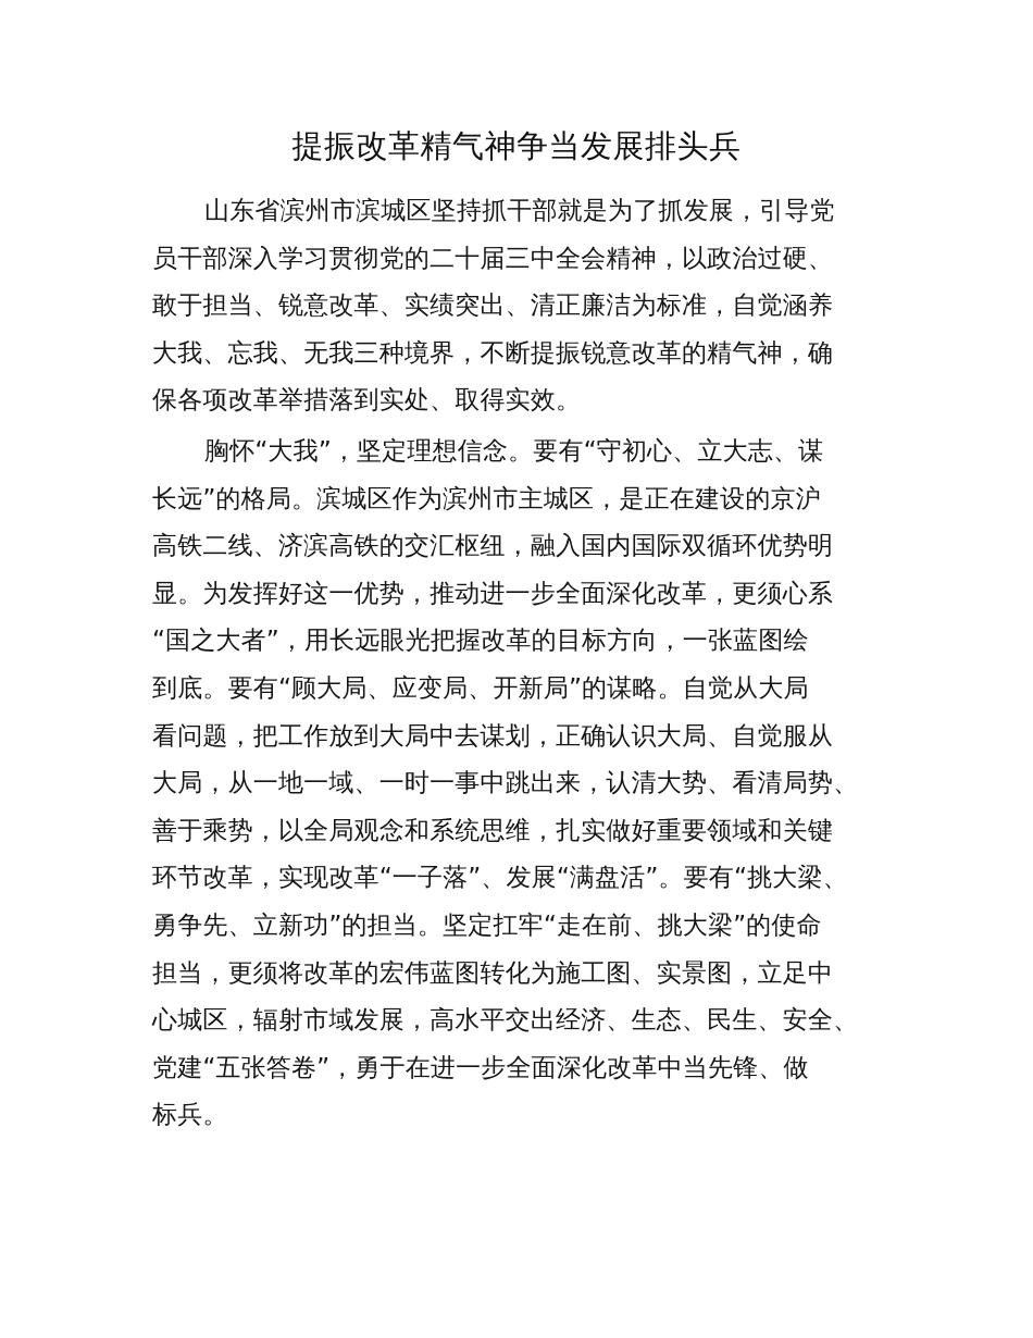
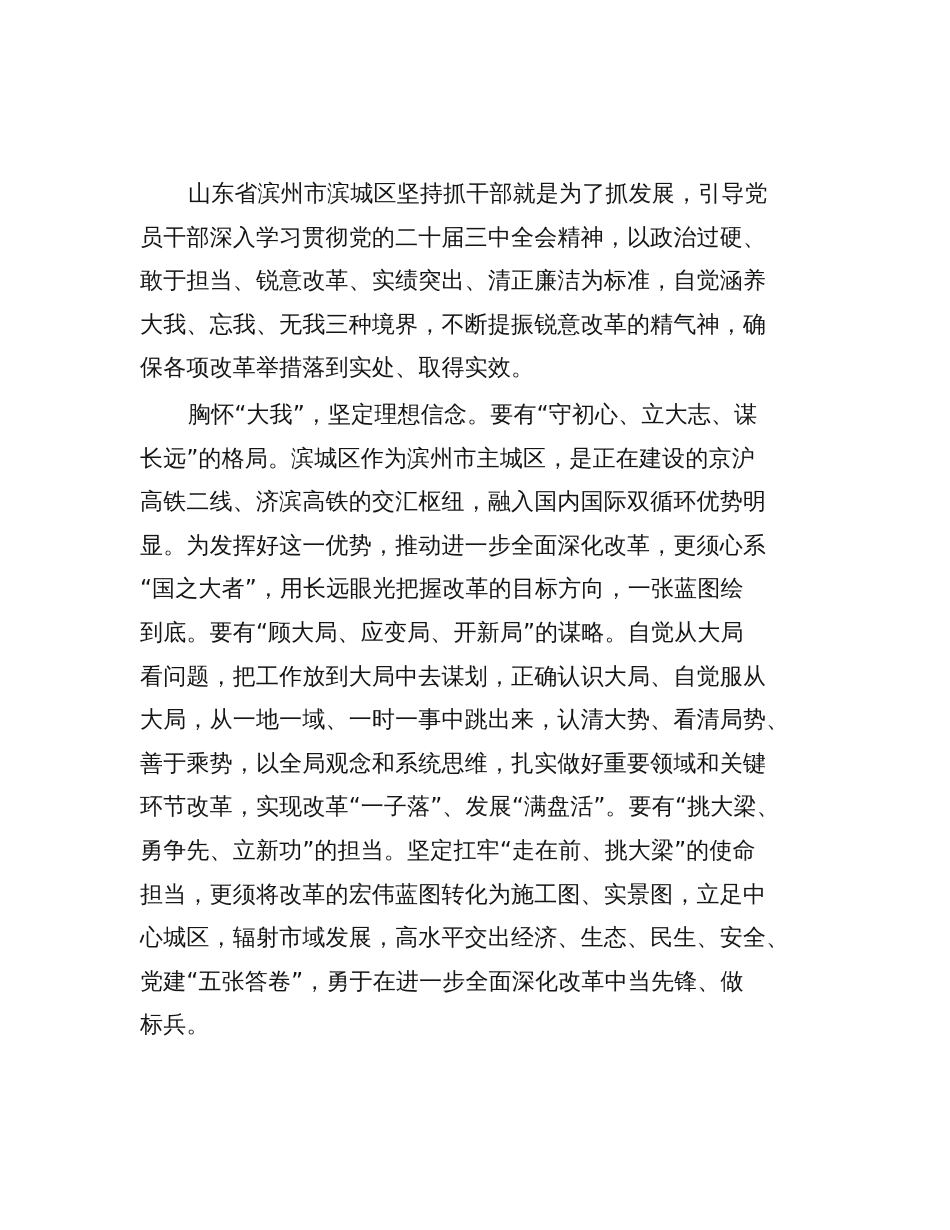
- 提振改革精气神争当发展排头兵
  山东省滨州市滨城区坚持抓干部就是为了抓发展，引导党
  员干部深入学习贯彻党的二十届三中全会精神，以政治过硬、
  敢于担当、锐意改革、实绩突出、清正廉洁为标准，自觉涵养
  大我、忘我、无我三种境界，不断提振锐意改革的精气神，确
  保各项改革举措落到实处、取得实效。
  胸怀“大我”，坚定理想信念。要有“守初心、立大志、谋
  长远”的格局。滨城区作为滨州市主城区，是正在建设的京沪
  高铁二线、济滨高铁的交汇枢纽，融入国内国际双循环优势明
  显。为发挥好这一优势，推动进一步全面深化改革，更须心系
  “国之大者”，用长远眼光把握改革的目标方向，一张蓝图绘
  到底。要有“顾大局、应变局、开新局”的谋略。自觉从大局
  看问题，把工作放到大局中去谋划，正确认识大局、自觉服从
  大局，从一地一域、一时一事中跳出来，认清大势、看清局势、
  善于乘势，以全局观念和系统思维，扎实做好重要领域和关键
  环节改革，实现改革“一子落”、发展“满盘活”。要有“挑大梁、
  勇争先、立新功”的担当。坚定扛牢“走在前、挑大梁”的使命
  担当，更须将改革的宏伟蓝图转化为施工图、实景图，立足中
  心城区，辐射市域发展，高水平交出经济、生态、民生、安全、
  党建“五张答卷”，勇于在进一步全面深化改革中当先锋、做
  标兵。
